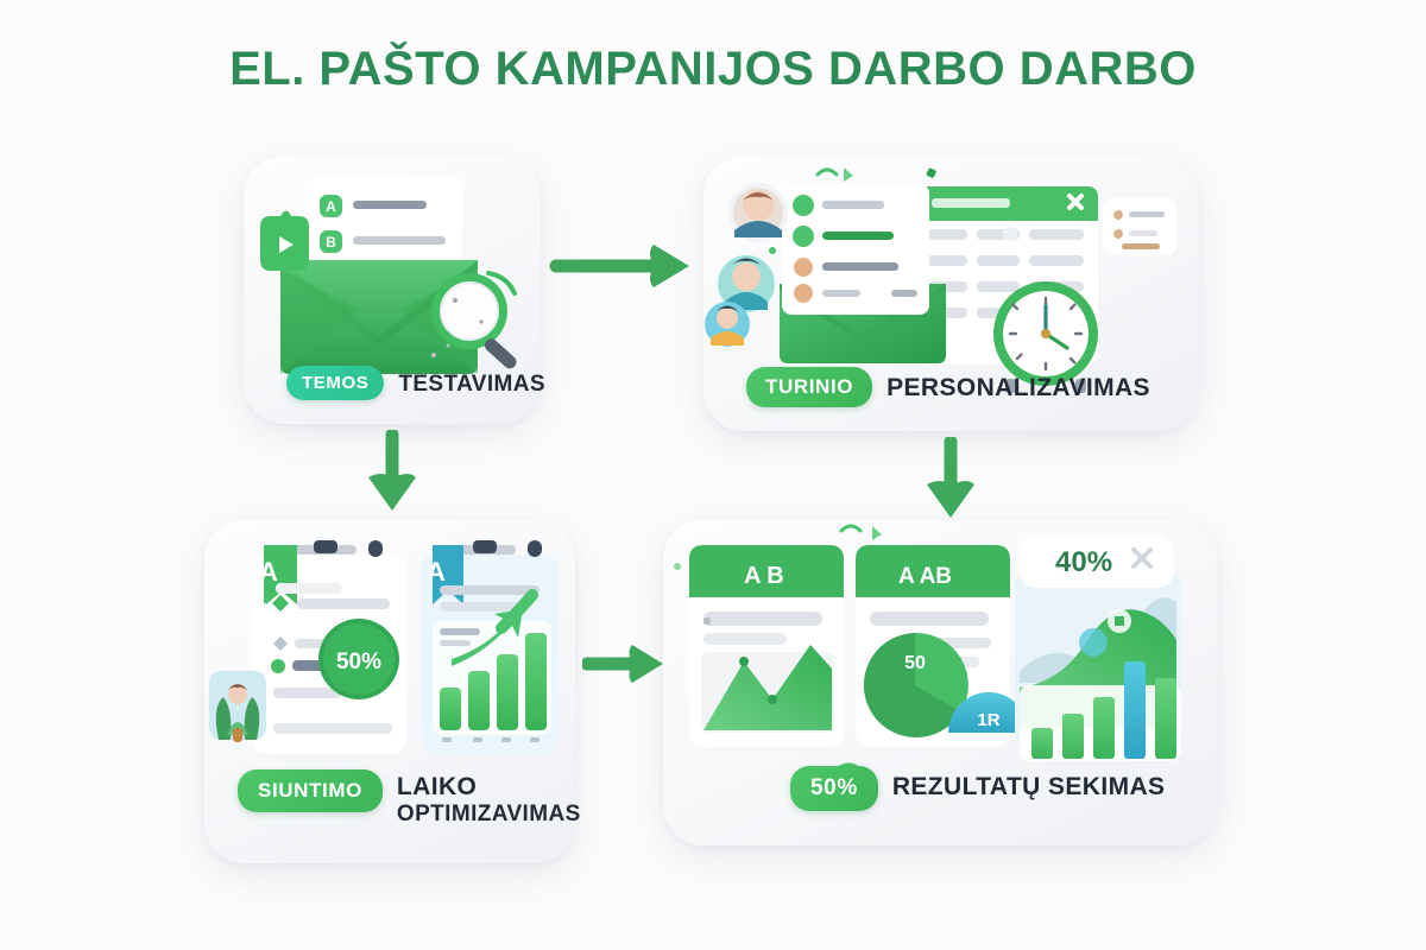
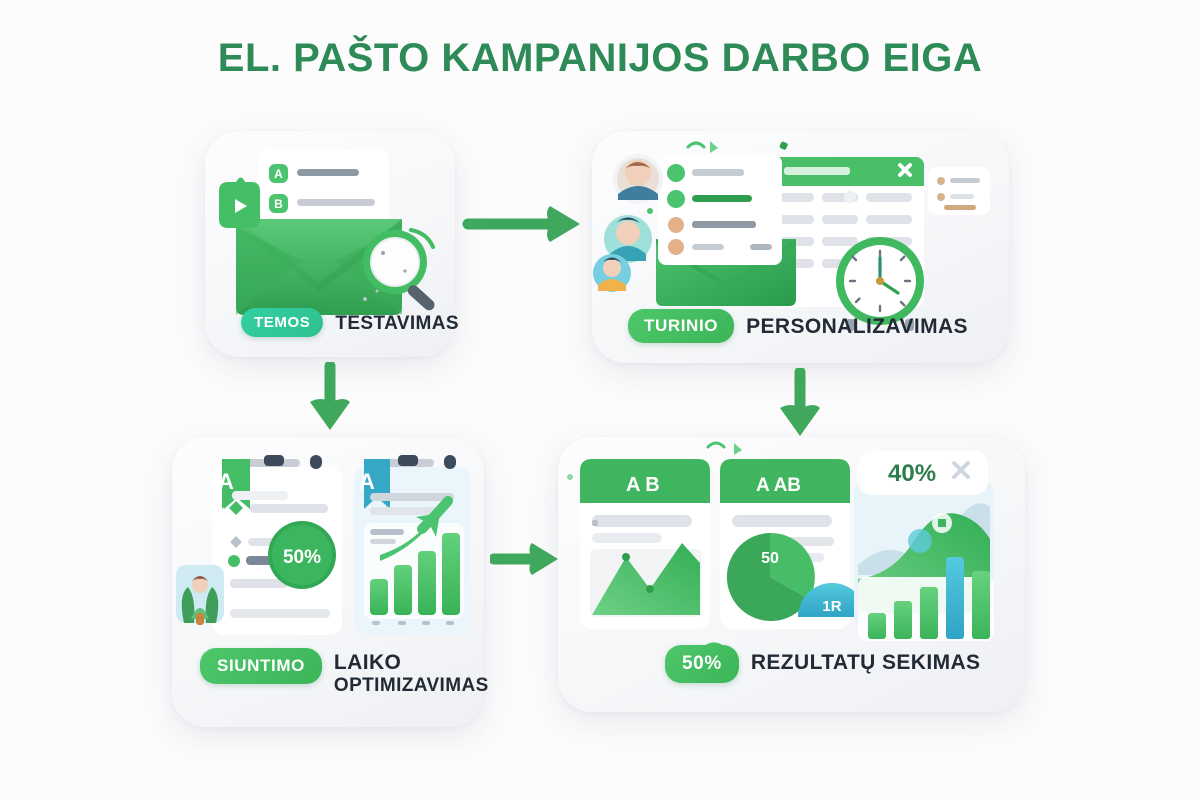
- EL. PAŠTO KAMPANIJOS DARBO DARBO
+ EL. PAŠTO KAMPANIJOS DARBO EIGA
  A
  B
  TEMOS
  TESTAVIMAS
  TURINIO
  PERSONALIZAVIMAS
  A
  50%
  A
  SIUNTIMO
  LAIKO
  OPTIMIZAVIMAS
  A B
  A AB
  50
  1R
  40%
  50%
  REZULTATŲ SEKIMAS
